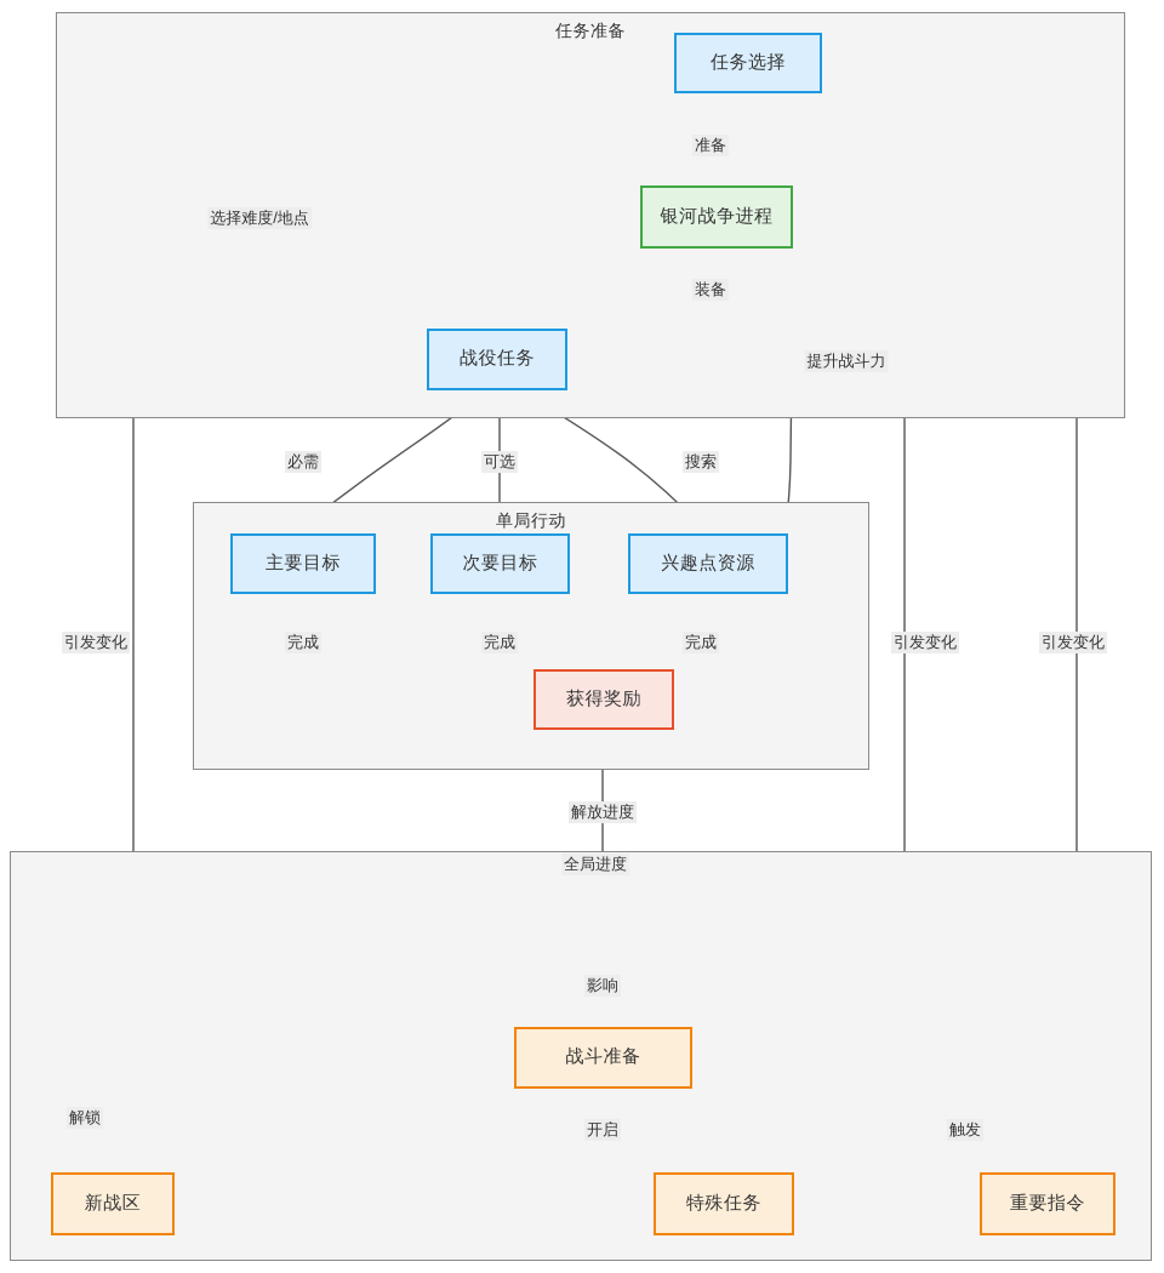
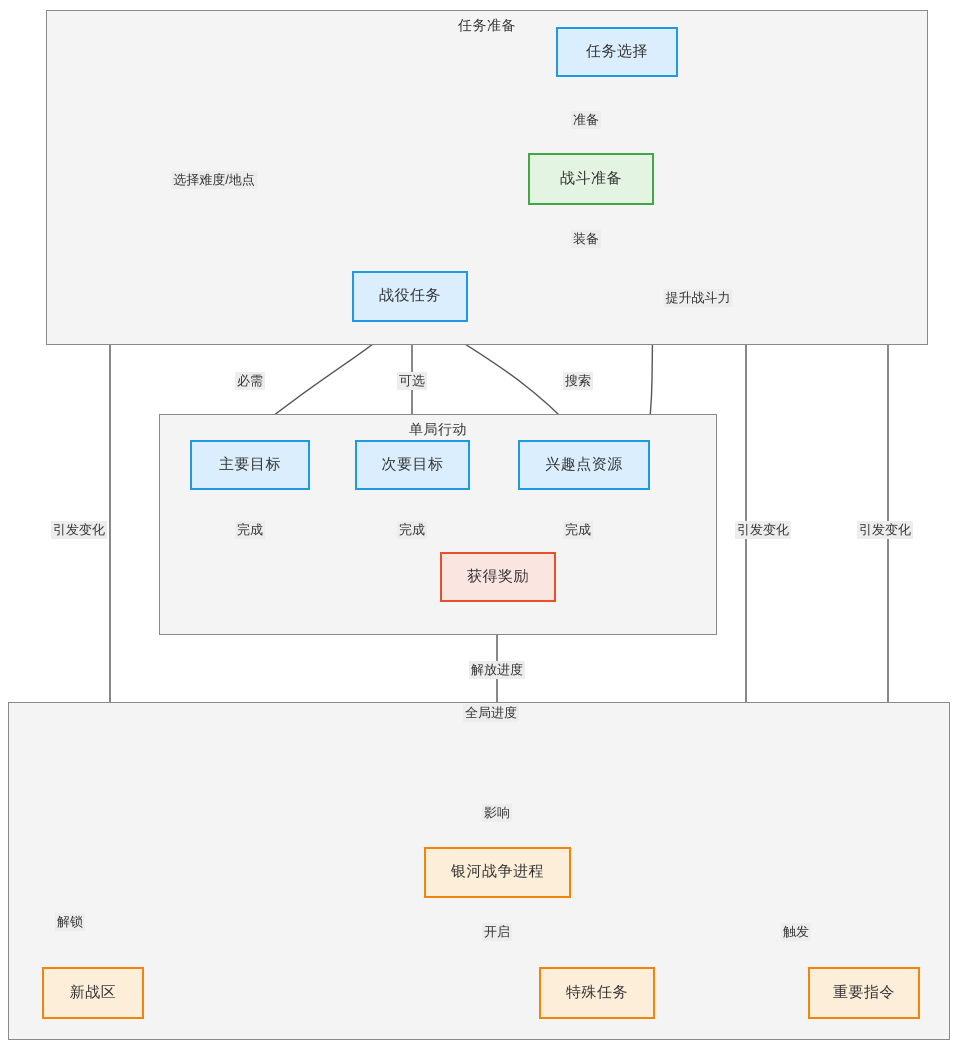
  任务准备
  单局行动
  任务选择
- 银河战争进程
+ 战斗准备
  战役任务
  主要目标
  次要目标
  兴趣点资源
  获得奖励
- 战斗准备
+ 银河战争进程
  新战区
  特殊任务
  重要指令
  准备
  装备
  选择难度/地点
  提升战斗力
  必需
  可选
  搜索
  完成
  完成
  完成
  解放进度
  全局进度
  影响
  解锁
  开启
  触发
  引发变化
  引发变化
  引发变化
